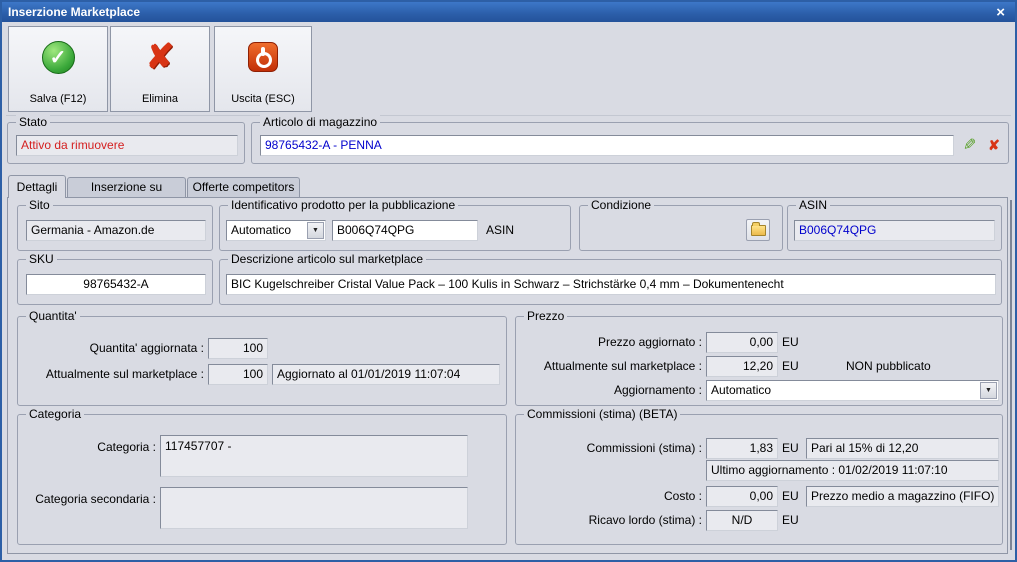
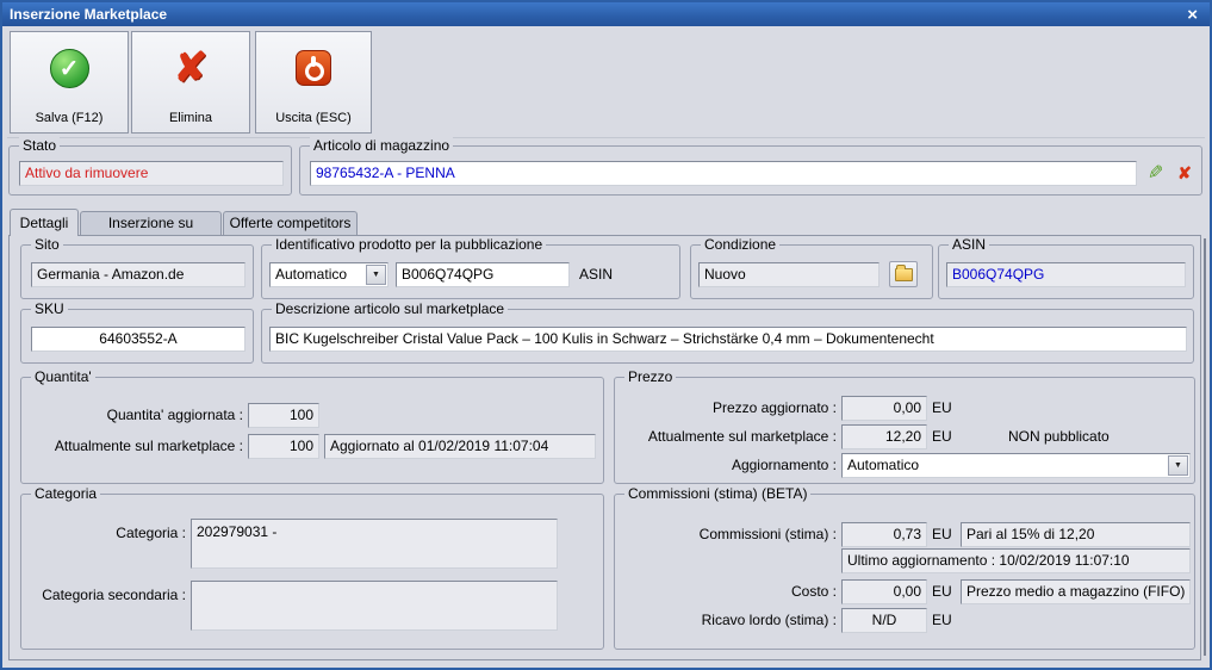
  Inserzione Marketplace
  ×
  ✓
  Salva (F12)
  ✘
  Elimina
  Uscita (ESC)
  Stato
  Attivo da rimuovere
  Articolo di magazzino
  98765432-A - PENNA
  ✘
  Dettagli
  Offerte competitors
  Sito
  Germania - Amazon.de
  Identificativo prodotto per la pubblicazione
  Automatico
  B006Q74QPG
  ASIN
  Condizione
+ Nuovo
  ASIN
  B006Q74QPG
  SKU
- 98765432-A
+ 64603552-A
  Descrizione articolo sul marketplace
  BIC Kugelschreiber Cristal Value Pack – 100 Kulis in Schwarz – Strichstärke 0,4 mm – Dokumentenecht
  Quantita'
  Quantita' aggiornata :
  100
  Attualmente sul marketplace :
  100
- Aggiornato al 01/01/2019 11:07:04
+ Aggiornato al 01/02/2019 11:07:04
  Prezzo
  Prezzo aggiornato :
  0,00
  EU
  Attualmente sul marketplace :
  12,20
  EU
  NON pubblicato
  Aggiornamento :
  Automatico
  Categoria
  Categoria :
- 117457707 -
+ 202979031 -
  Categoria secondaria :
  Commissioni (stima) (BETA)
  Commissioni (stima) :
- 1,83
+ 0,73
  EU
  Pari al 15% di 12,20
- Ultimo aggiornamento : 01/02/2019 11:07:10
+ Ultimo aggiornamento : 10/02/2019 11:07:10
  Costo :
  0,00
  EU
  Prezzo medio a magazzino (FIFO)
  Ricavo lordo (stima) :
  N/D
  EU
